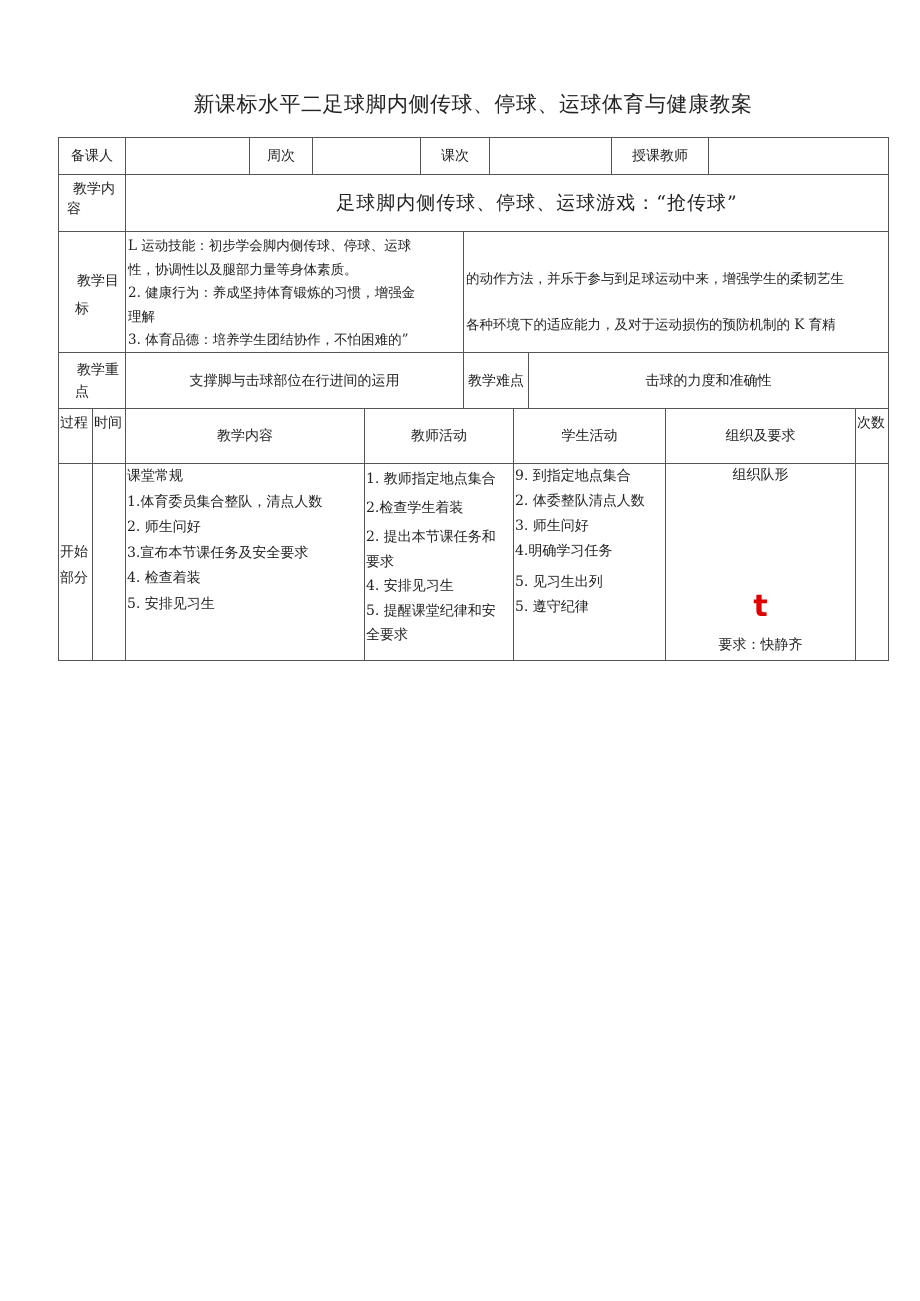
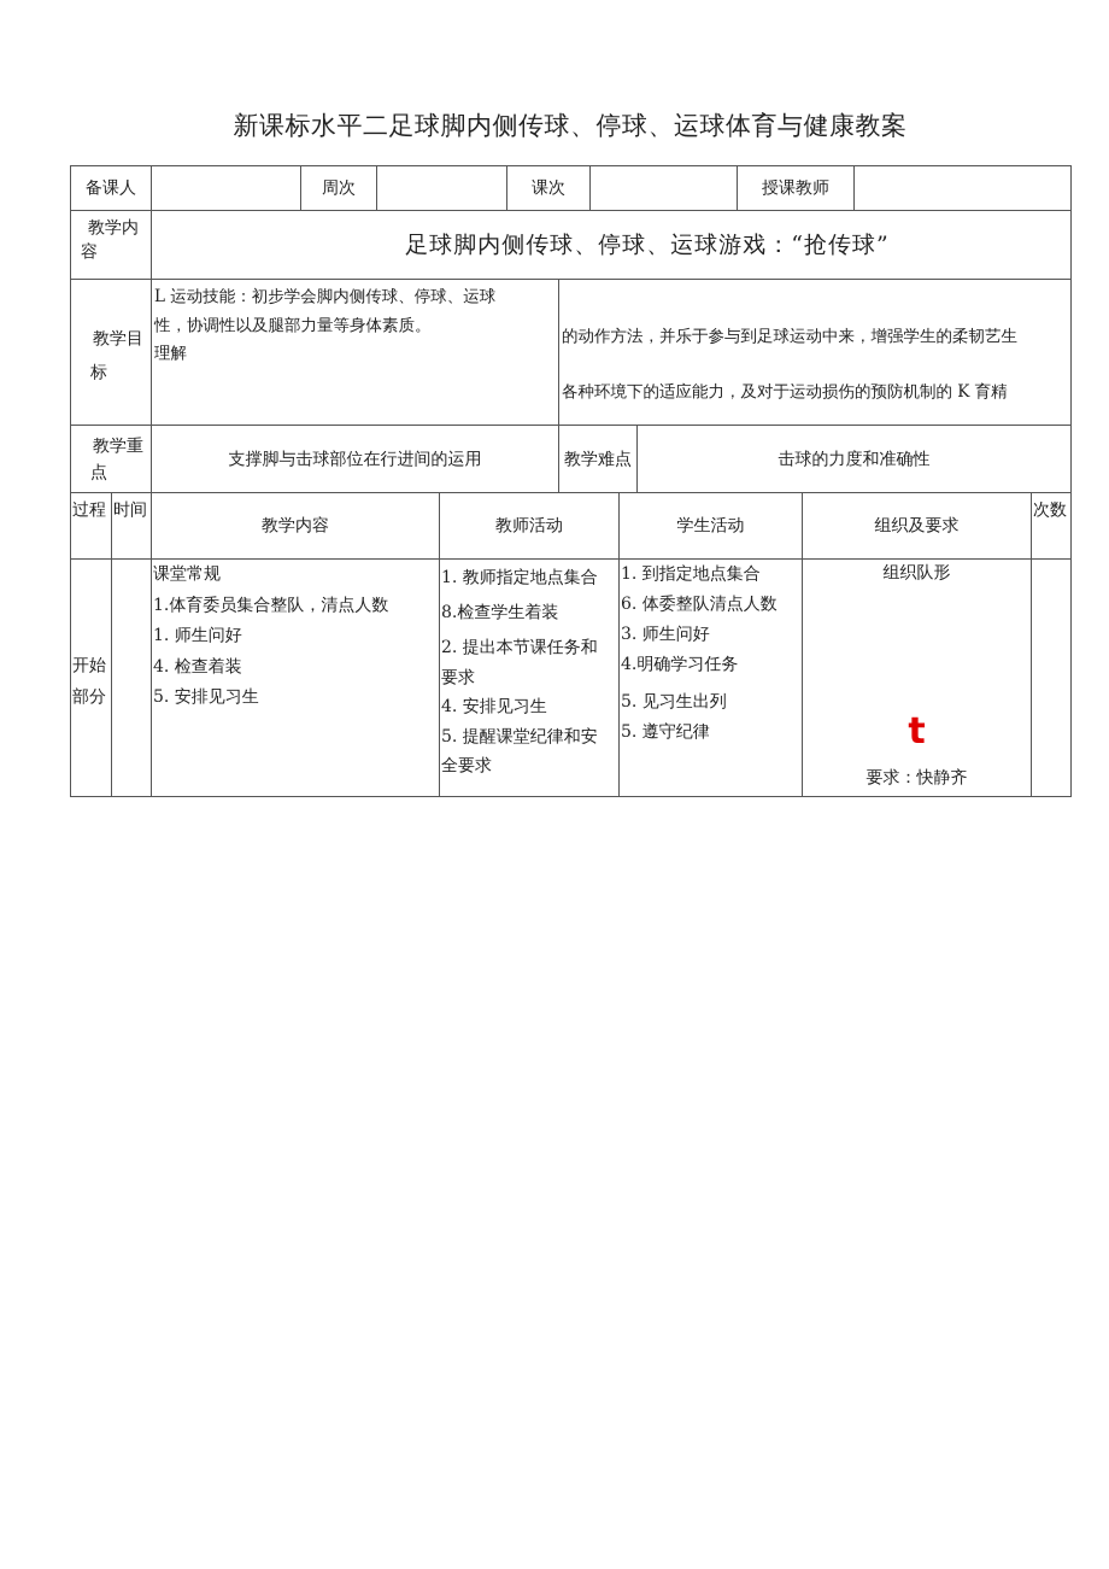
  新课标水平二足球脚内侧传球、停球、运球体育与健康教案
  备课人
  周次
  课次
  授课教师
  教学内
  容
  足球脚内侧传球、停球、运球游戏：“抢传球”
  教学目
  标
  L 运动技能：初步学会脚内侧传球、停球、运球
  性，协调性以及腿部力量等身体素质。
- 2. 健康行为：养成坚持体育锻炼的习惯，增强金
  理解
- 3. 体育品德：培养学生团结协作，不怕困难的”
  的动作方法，并乐于参与到足球运动中来，增强学生的柔韧艺生
  各种环境下的适应能力，及对于运动损伤的预防机制的 K 育精
  教学重
  点
  支撑脚与击球部位在行进间的运用
  教学难点
  击球的力度和准确性
  过程
  时间
  教学内容
  教师活动
  学生活动
  组织及要求
  次数
  开始
  部分
  课堂常规
  1.体育委员集合整队，清点人数
- 2. 师生问好
+ 1. 师生问好
- 3.宣布本节课任务及安全要求
  4. 检查着装
  5. 安排见习生
  1. 教师指定地点集合
- 2.检查学生着装
+ 8.检查学生着装
  2. 提出本节课任务和
  要求
  4. 安排见习生
  5. 提醒课堂纪律和安
  全要求
- 9. 到指定地点集合
+ 1. 到指定地点集合
- 2. 体委整队清点人数
+ 6. 体委整队清点人数
  3. 师生问好
  4.明确学习任务
  5. 见习生出列
  5. 遵守纪律
  组织队形
  t
  要求：快静齐
